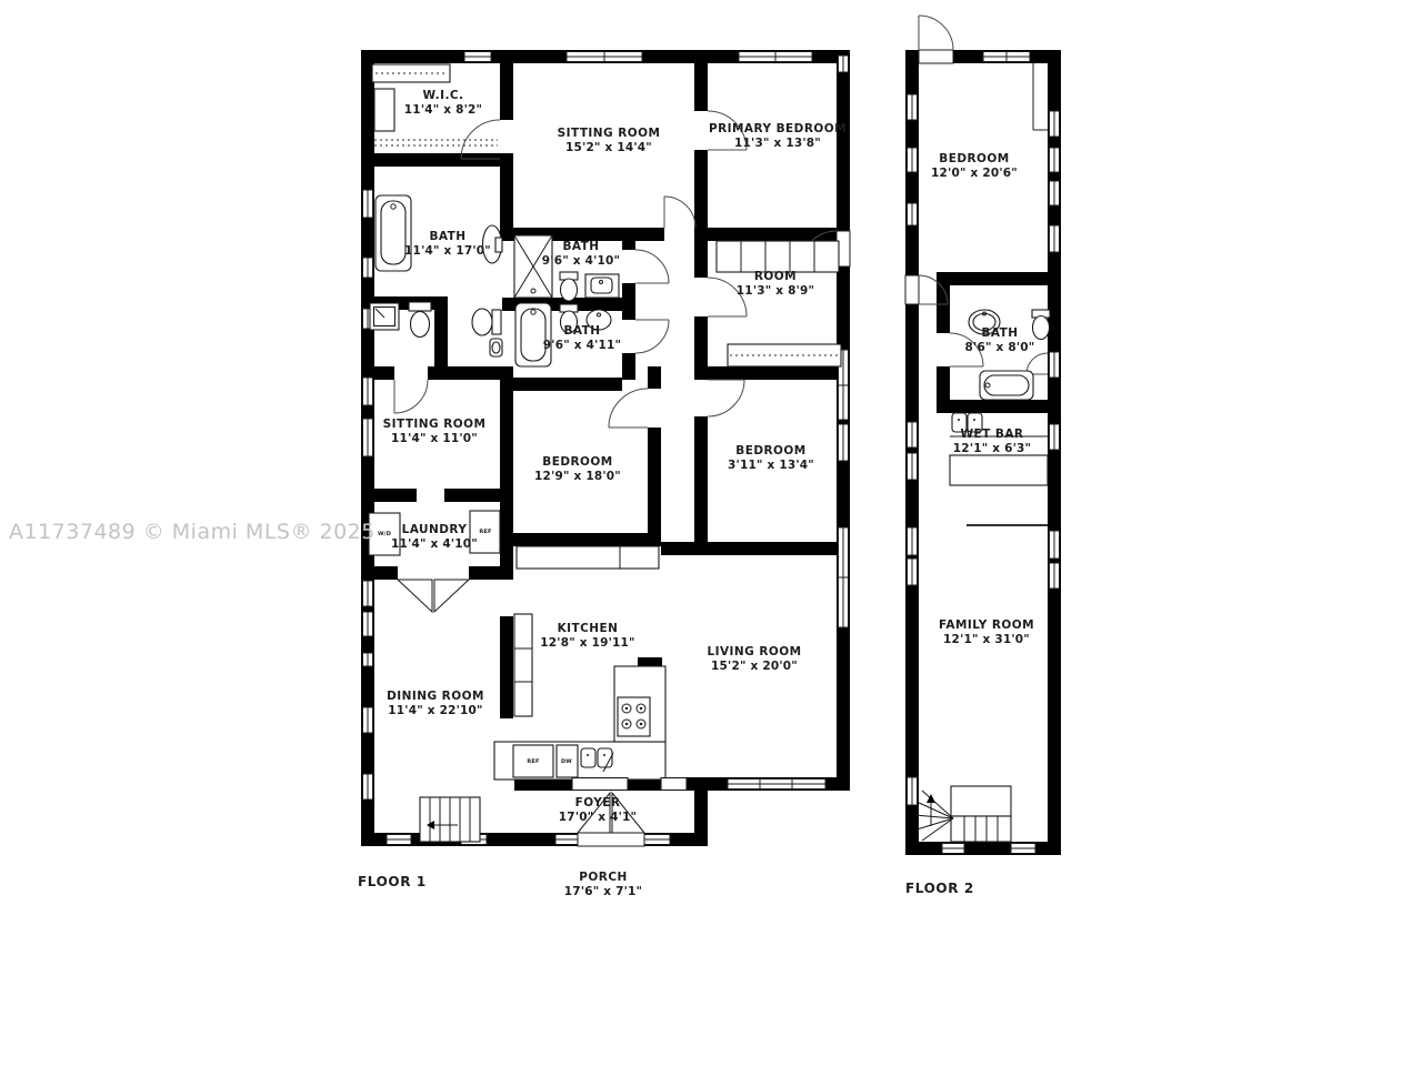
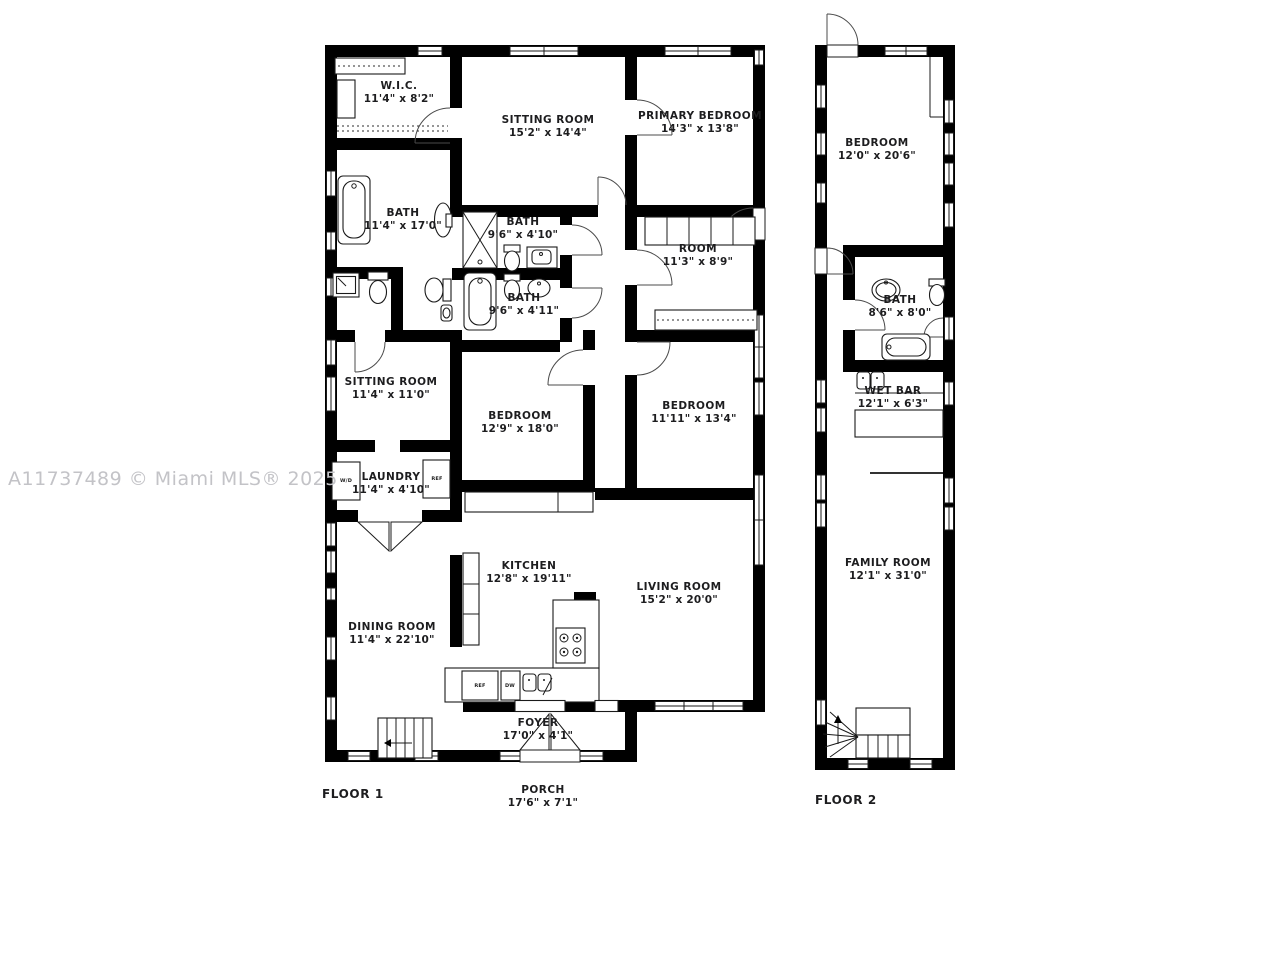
  W.I.C.
  11'4" x 8'2"
  SITTING ROOM
  15'2" x 14'4"
  PRIMARY BEDROOM
- 11'3" x 13'8"
+ 14'3" x 13'8"
  BATH
  11'4" x 17'0"
  BATH
  9'6" x 4'10"
  ROOM
  11'3" x 8'9"
  BATH
  9'6" x 4'11"
  SITTING ROOM
  11'4" x 11'0"
  BEDROOM
  12'9" x 18'0"
  BEDROOM
- 3'11" x 13'4"
+ 11'11" x 13'4"
  LAUNDRY
  11'4" x 4'10"
  KITCHEN
  12'8" x 19'11"
  LIVING ROOM
  15'2" x 20'0"
  DINING ROOM
  11'4" x 22'10"
  FOYER
  17'0" x 4'1"
  PORCH
  17'6" x 7'1"
  BEDROOM
  12'0" x 20'6"
  BATH
  8'6" x 8'0"
  WET BAR
  12'1" x 6'3"
  FAMILY ROOM
  12'1" x 31'0"
  FLOOR 1
  FLOOR 2
  A11737489 © Miami MLS® 2025
